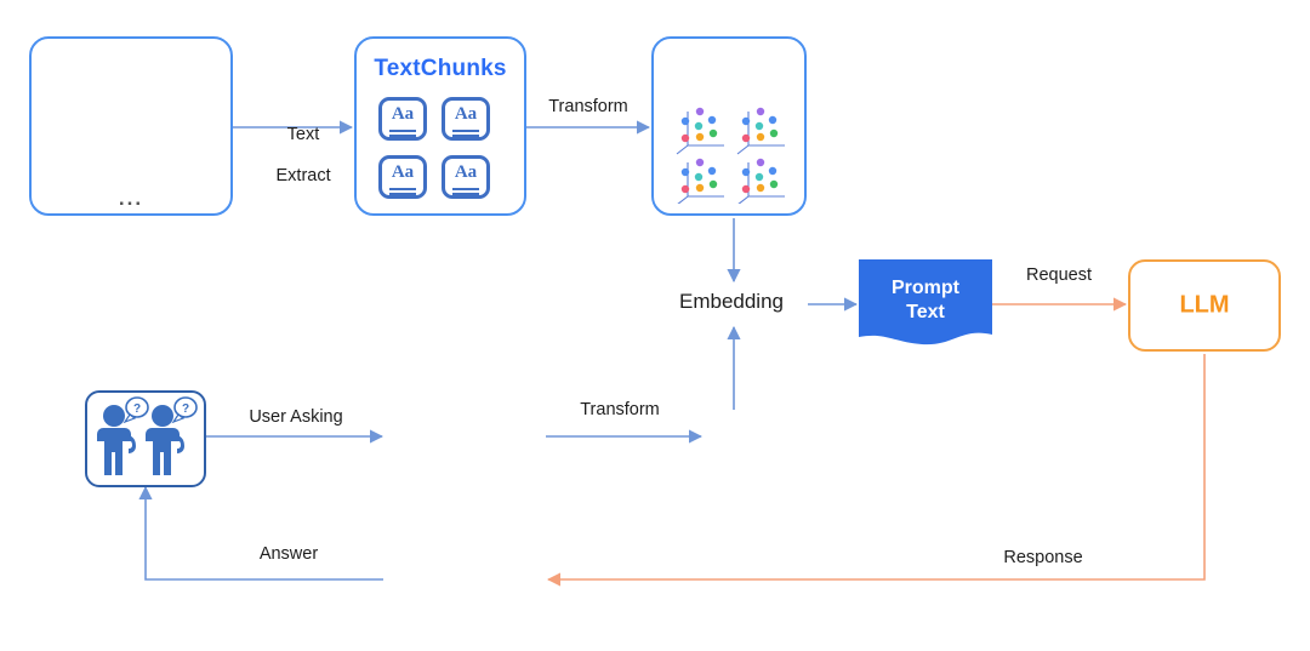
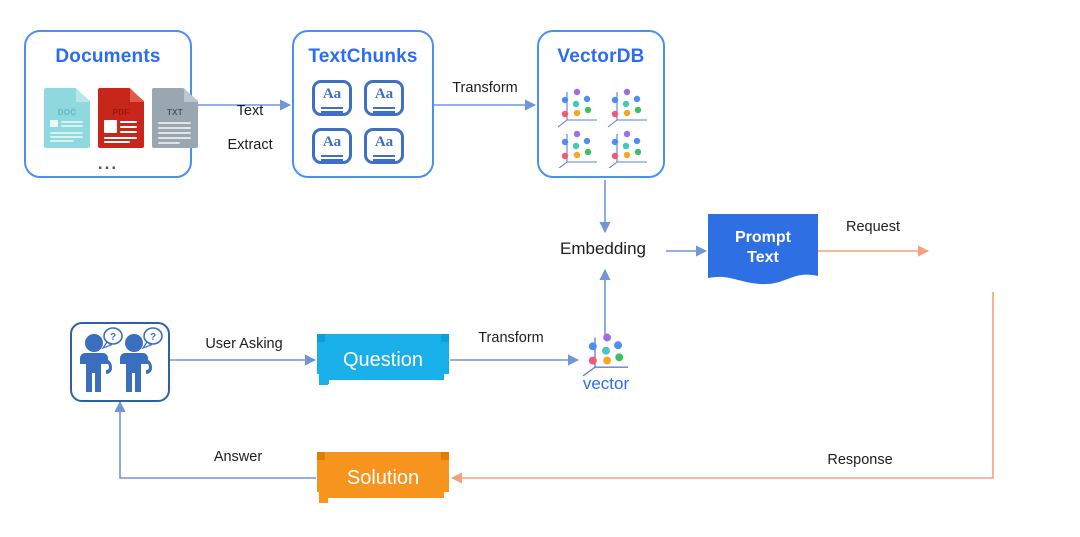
+ Documents
+ DOC
+ PDF
+ TXT
  ...
  TextChunks
  Aa
  Aa
  Aa
  Aa
+ VectorDB
  Embedding
  Prompt
  Text
- LLM
  ?
  ?
+ Question
+ vector
+ Solution
  Text
  Extract
  Transform
  Request
  User Asking
  Transform
  Response
  Answer
